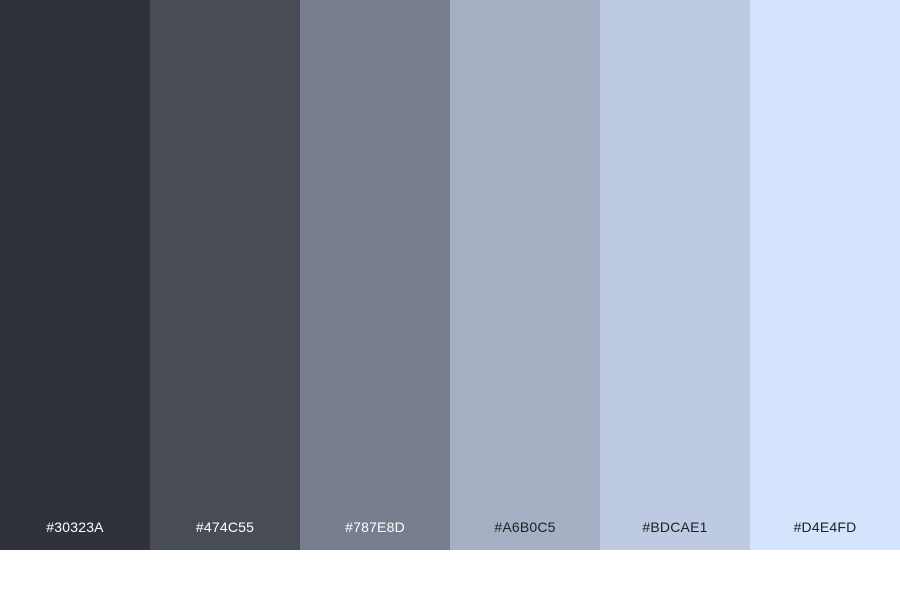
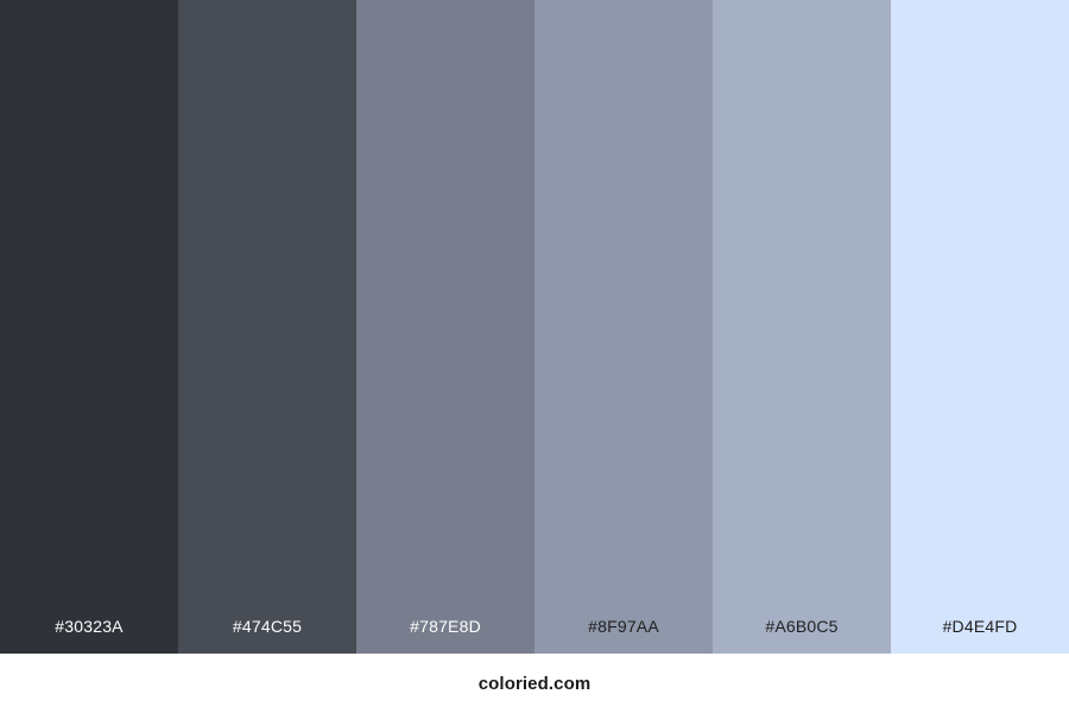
  #30323A
  #474C55
  #787E8D
+ #8F97AA
  #A6B0C5
- #BDCAE1
  #D4E4FD
+ coloried.com
